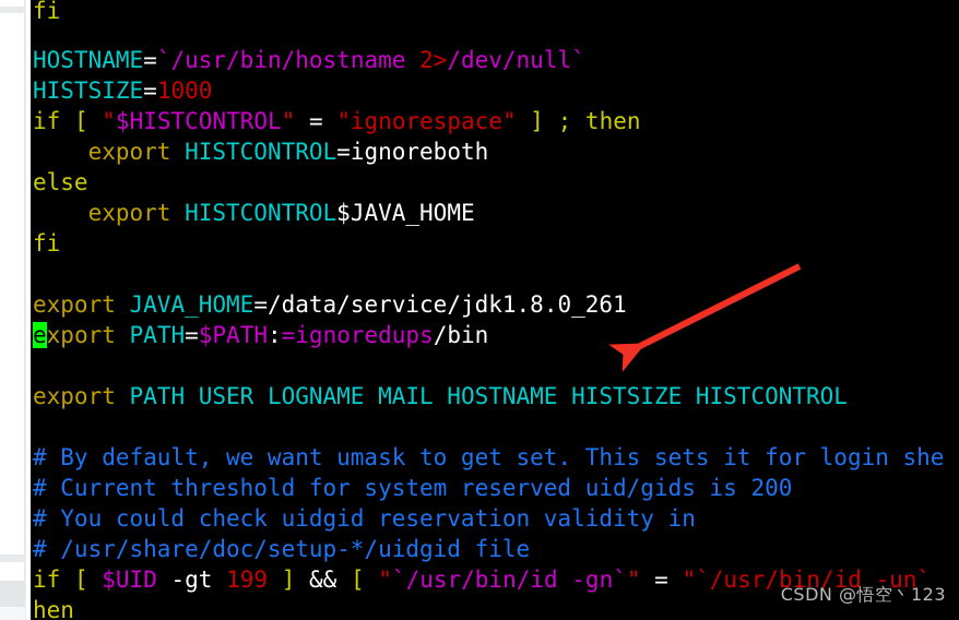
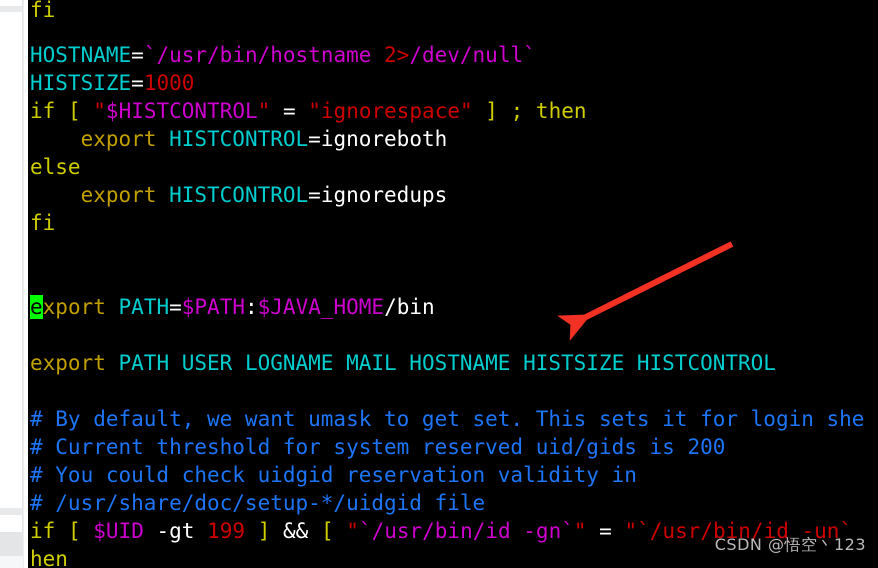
  fi
  HOSTNAME=`/usr/bin/hostname 2>/dev/null`
  HISTSIZE=1000
  if [ "$HISTCONTROL" = "ignorespace" ] ; then
  export HISTCONTROL=ignoreboth
  else
- export HISTCONTROL$JAVA_HOME
+ export HISTCONTROL=ignoredups
  fi
- export JAVA_HOME=/data/service/jdk1.8.0_261
- export PATH=$PATH:=ignoredups/bin
+ export PATH=$PATH:$JAVA_HOME/bin
  export PATH USER LOGNAME MAIL HOSTNAME HISTSIZE HISTCONTROL
  # By default, we want umask to get set. This sets it for login she
  # Current threshold for system reserved uid/gids is 200
  # You could check uidgid reservation validity in
  # /usr/share/doc/setup-*/uidgid file
  if [ $UID -gt 199 ] && [ "`/usr/bin/id -gn`" = "`/usr/bin/id -un`
  hen
  CSDN @悟空丶123
